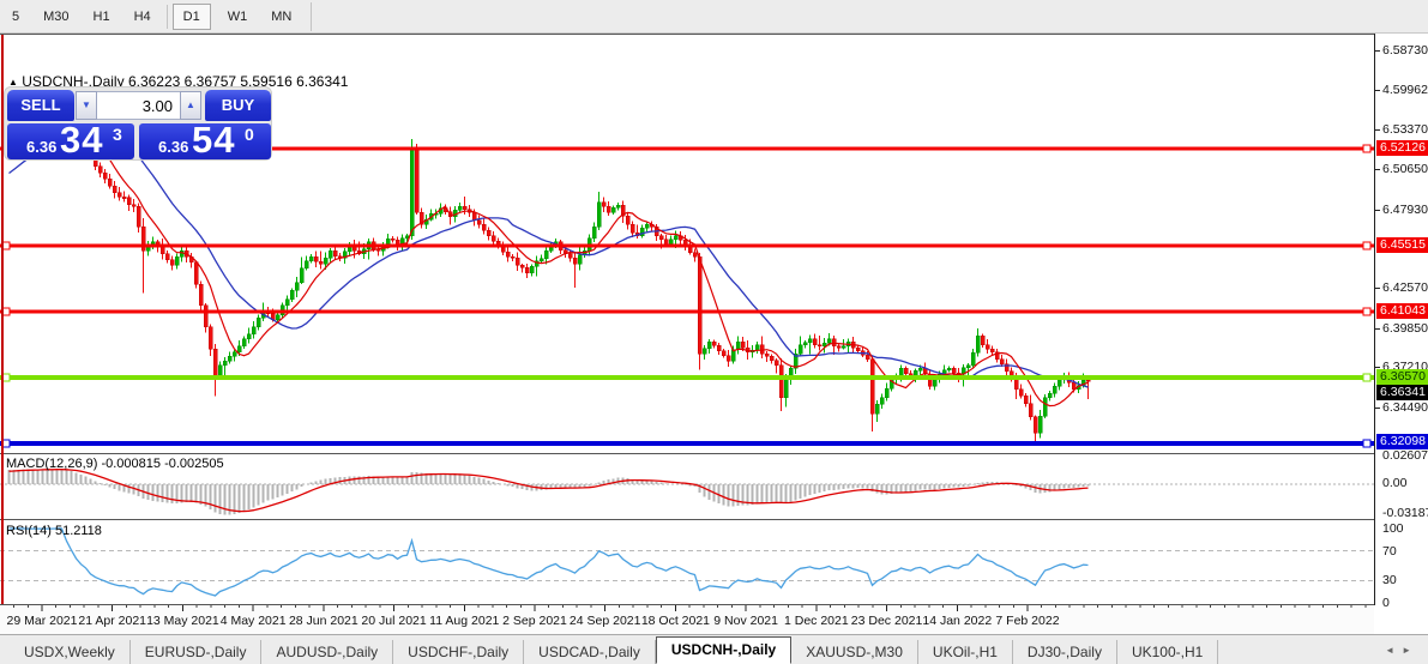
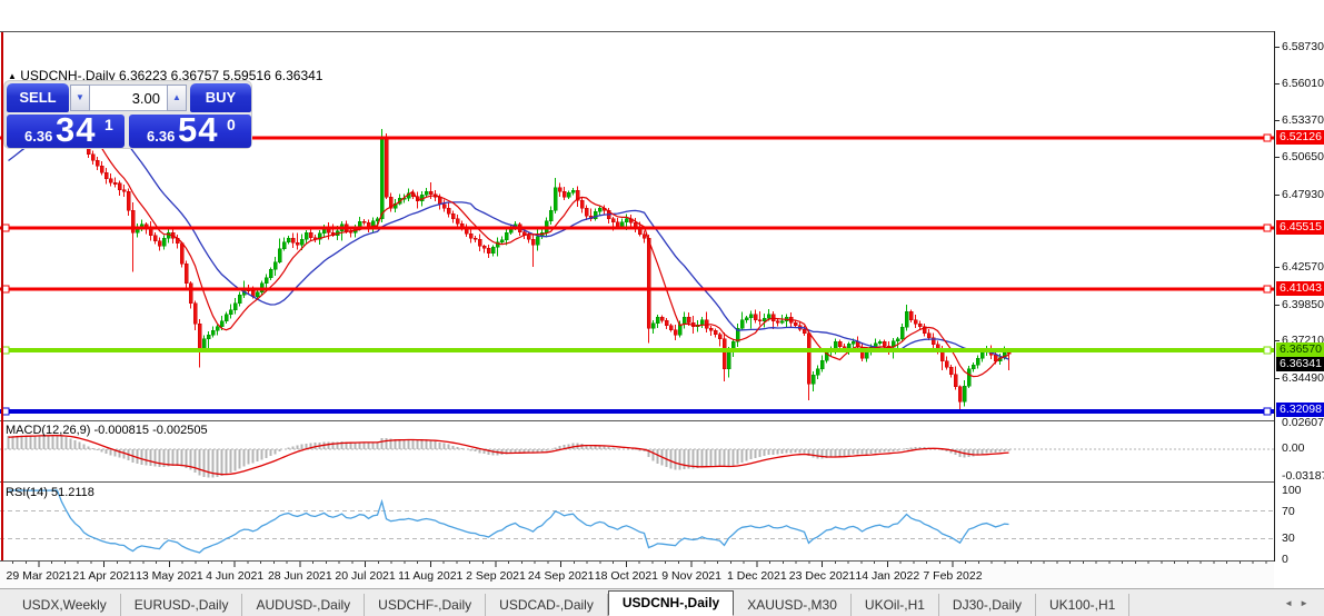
- 5
- M30
- H1
- H4
- D1
- W1
- MN
  ▲ USDCNH-,Daily 6.36223 6.36757 5.59516 6.36341
  SELL
  ▼
  3.00
  ▲
  BUY
  6.36
  34
- 3
+ 1
  6.36
  54
  0
  MACD(12,26,9) -0.000815 -0.002505
  RSI(14) 51.2118
  6.58730
- 4.59962
+ 6.56010
  6.53370
  6.50650
  6.47930
  6.42570
  6.39850
  6.37210
  6.34490
  0.02607
  0.00
  -0.0318
  100
  70
  30
  0
  6.52126
  6.45515
  6.41043
  6.36570
  6.36341
  6.32098
  29 Mar 2021
  21 Apr 2021
  13 May 2021
- 4 May 2021
+ 4 Jun 2021
  28 Jun 2021
  20 Jul 2021
  11 Aug 2021
  2 Sep 2021
  24 Sep 2021
  18 Oct 2021
  9 Nov 2021
  1 Dec 2021
  23 Dec 2021
  14 Jan 2022
  7 Feb 2022
  USDX,Weekly
  EURUSD-,Daily
  AUDUSD-,Daily
  USDCHF-,Daily
  USDCAD-,Daily
  USDCNH-,Daily
  XAUUSD-,M30
  UKOil-,H1
  DJ30-,Daily
  UK100-,H1
  ◄►
